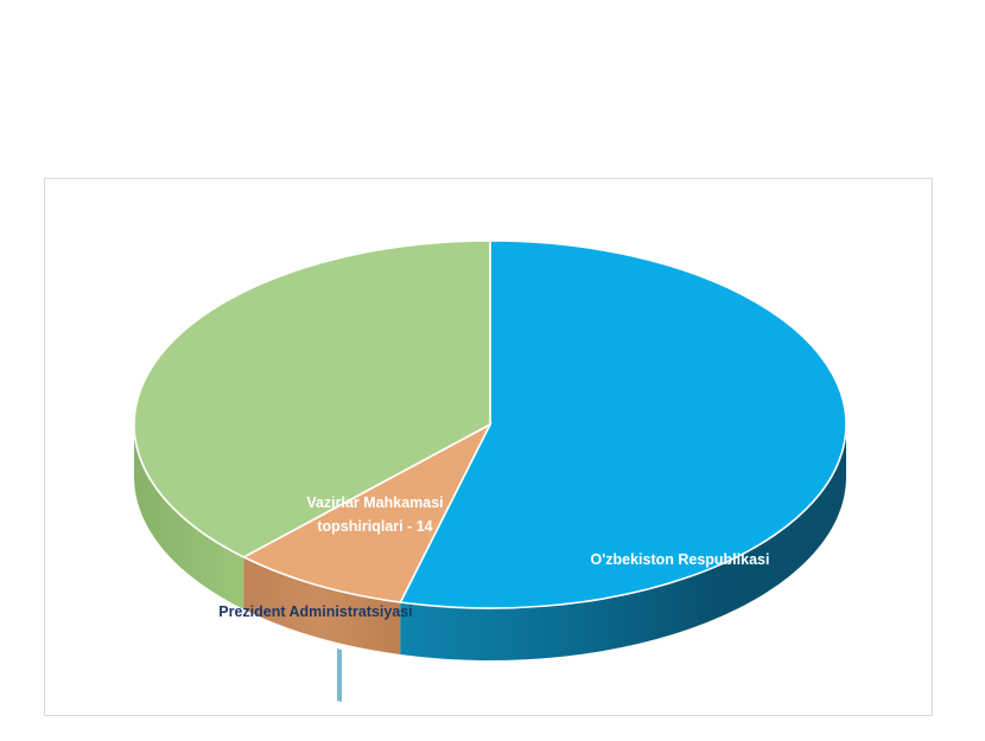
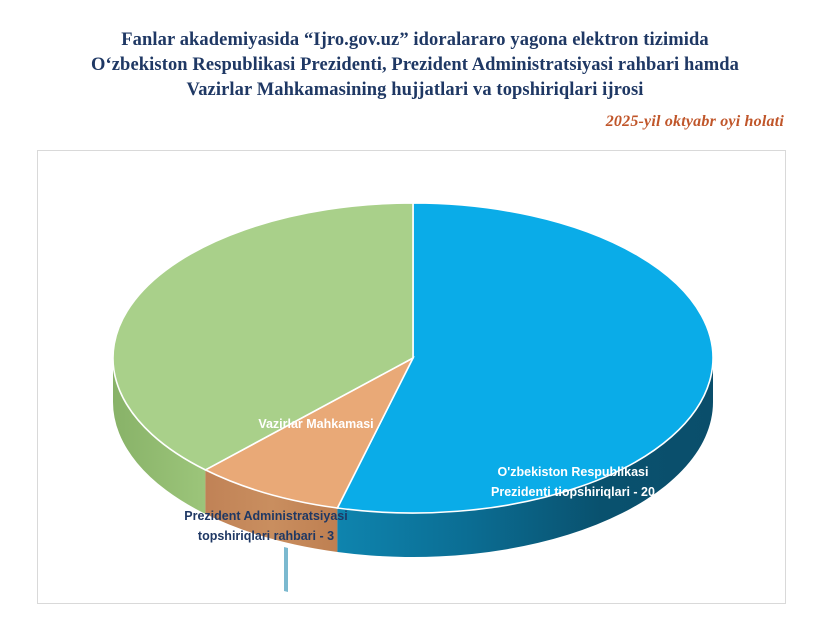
+ Fanlar akademiyasida “Ijro.gov.uz” idoralararo yagona elektron tizimida
+ O‘zbekiston Respublikasi Prezidenti, Prezident Administratsiyasi rahbari hamda
+ Vazirlar Mahkamasining hujjatlari va topshiriqlari ijrosi
+ 2025-yil oktyabr oyi holati
  O'zbekiston Respublikasi
+ Prezidenti tiopshiriqlari - 20
  Vazirlar Mahkamasi
- topshiriqlari - 14
  Prezident Administratsiyasi
+ topshiriqlari rahbari - 3
